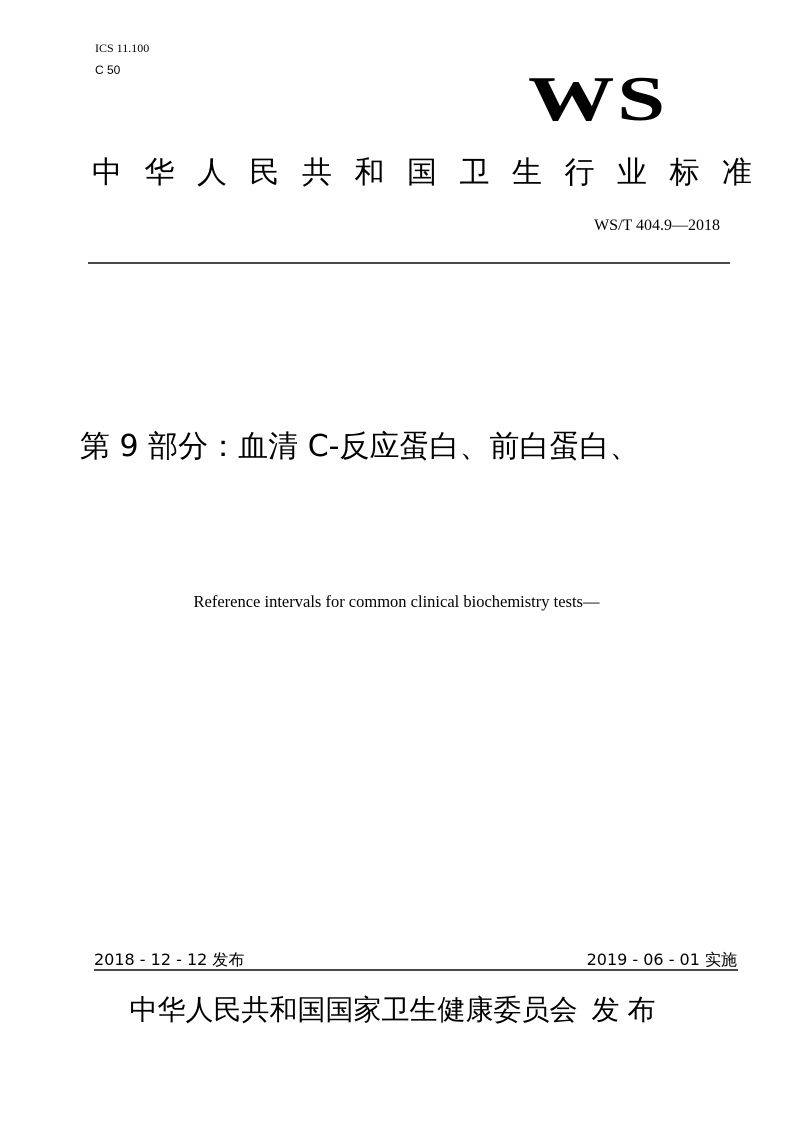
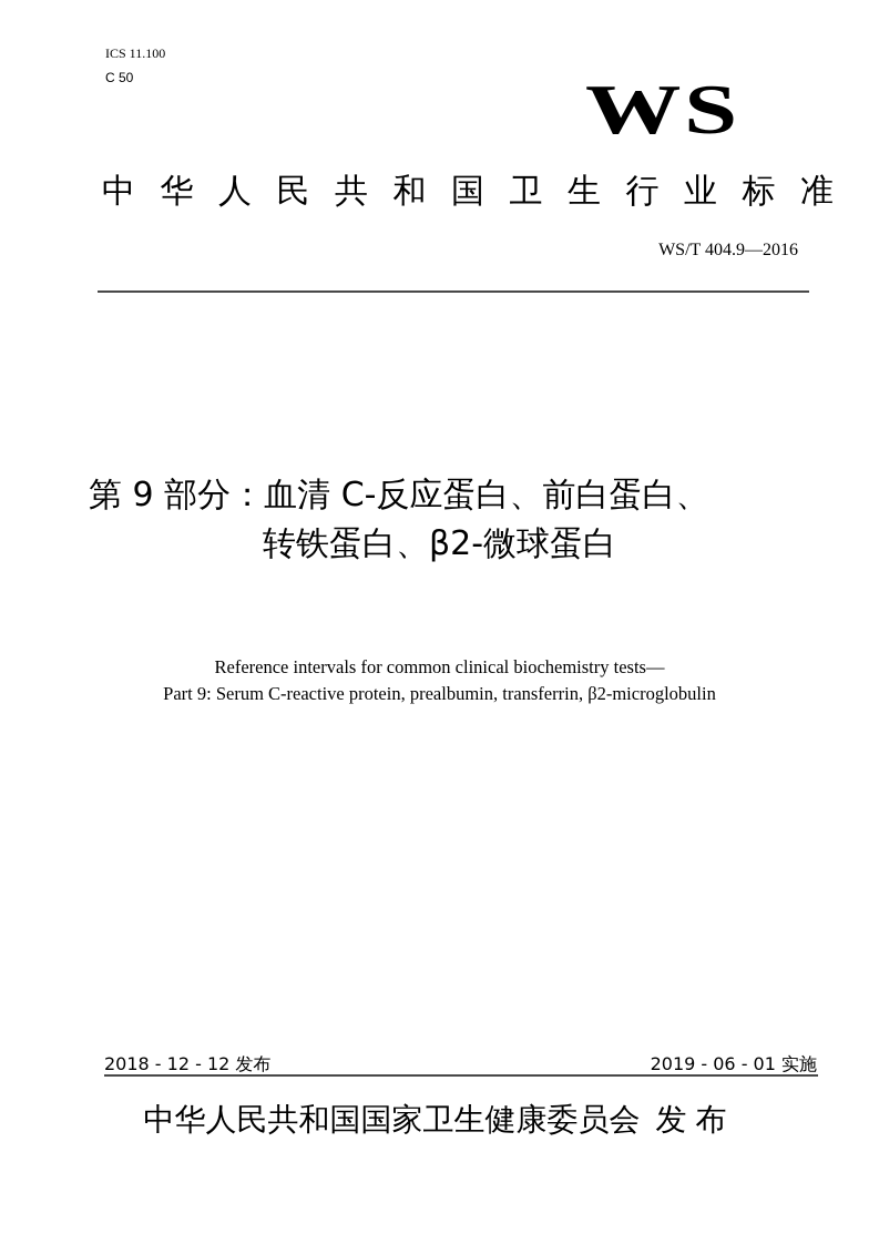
  ICS 11.100
  C 50
  WS
  中华人民共和国卫生行业标准
- WS/T 404.9—2018
+ WS/T 404.9—2016
  第 9 部分：血清 C-反应蛋白、前白蛋白、
+ 转铁蛋白、β2-微球蛋白
  Reference intervals for common clinical biochemistry tests—
+ Part 9: Serum C-reactive protein, prealbumin, transferrin, β2-microglobulin
  2018 - 12 - 12 发布
  2019 - 06 - 01 实施
  中华人民共和国国家卫生健康委员会 发布
